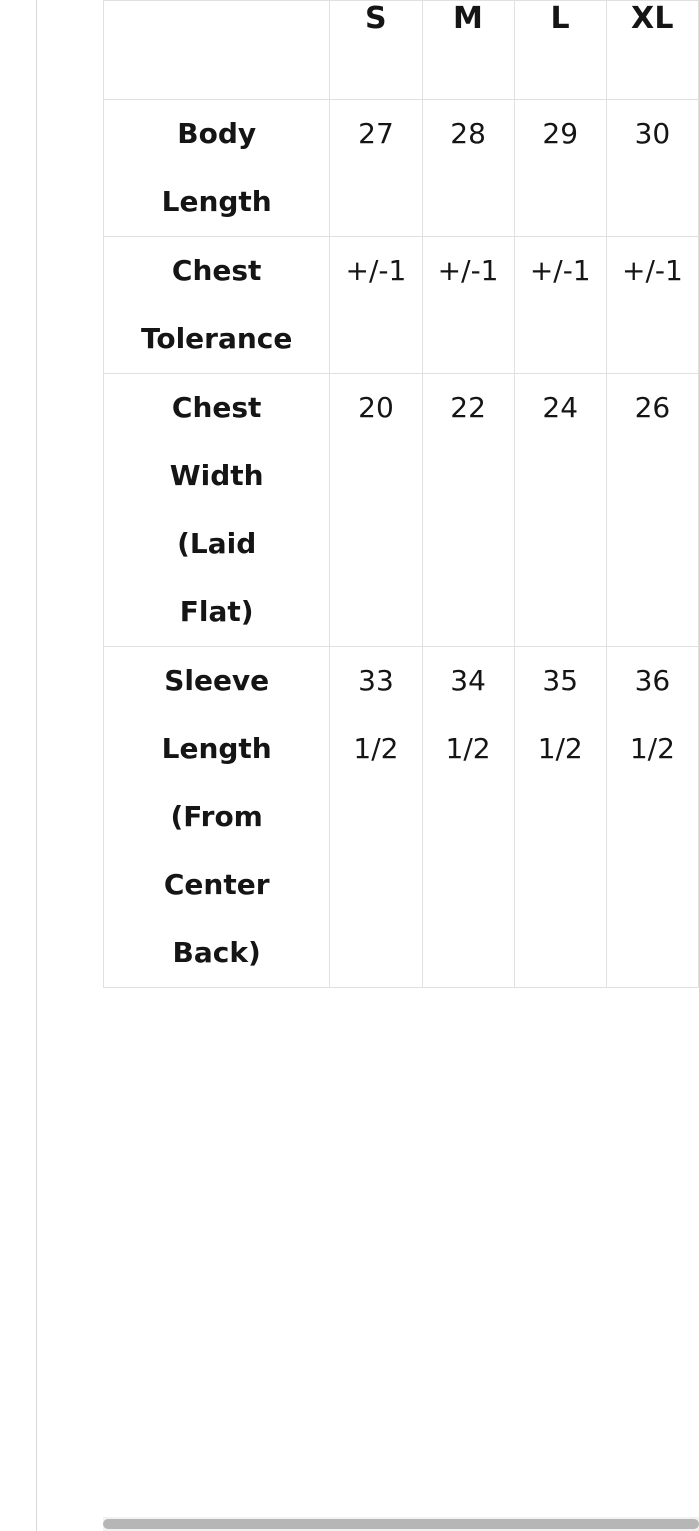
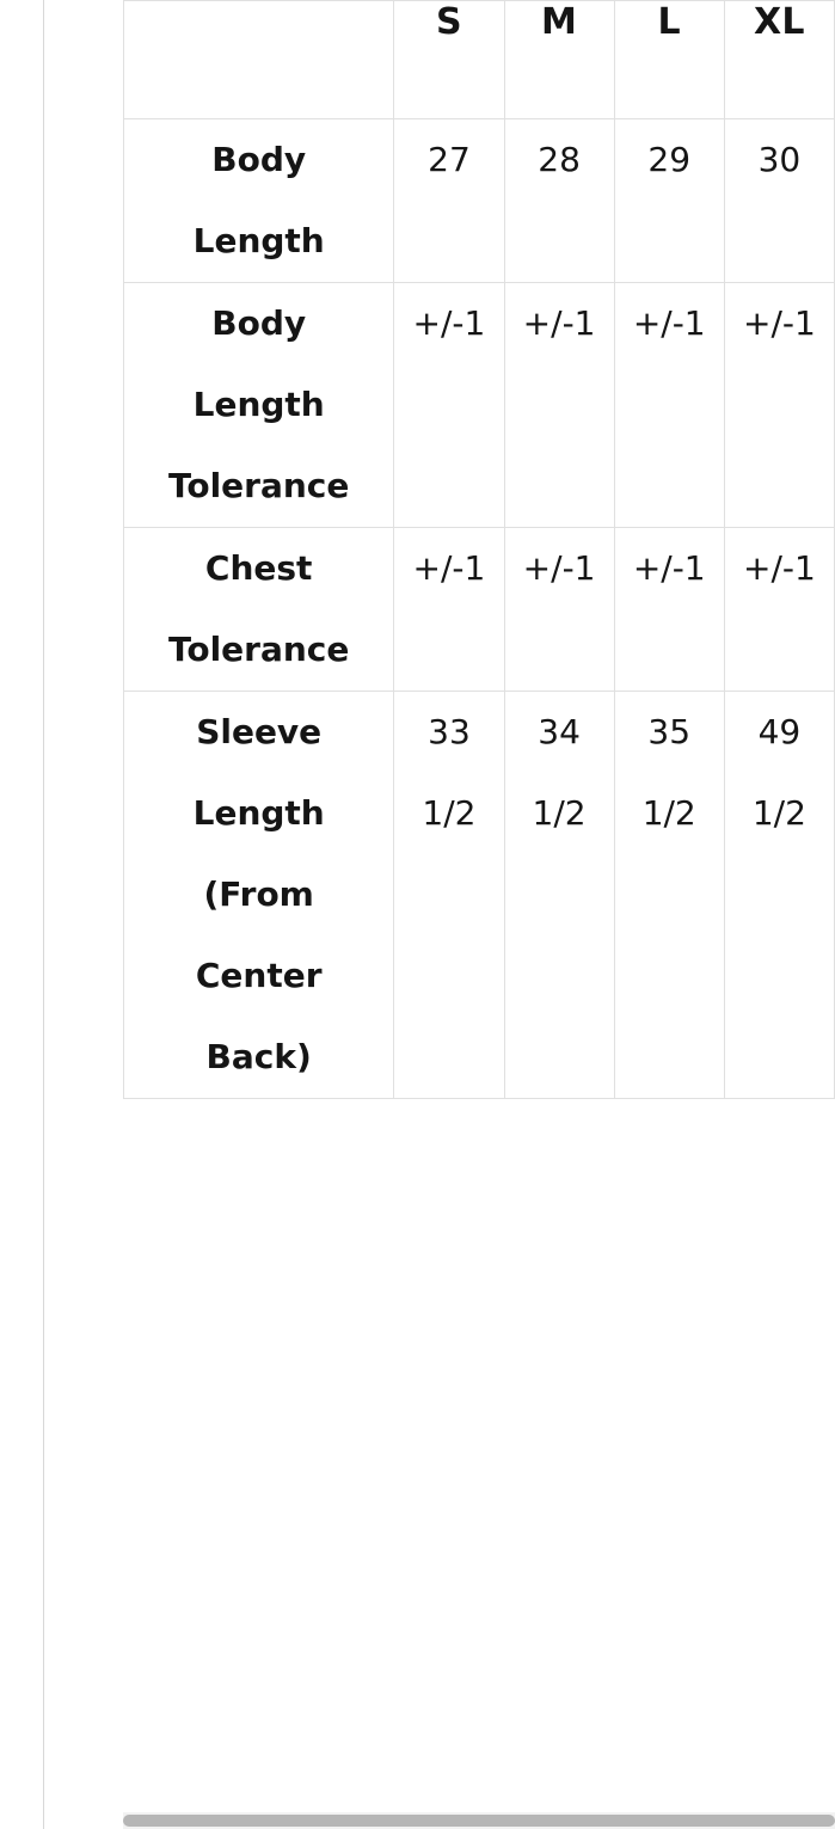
  	S	M	L	XL
  Body Length	27	28	29	30
+ Body Length Tolerance	+/-1	+/-1	+/-1	+/-1
  Chest Tolerance	+/-1	+/-1	+/-1	+/-1
- Chest Width (Laid Flat)	20	22	24	26
- Sleeve Length (From Center Back)	33 1/2	34 1/2	35 1/2	36 1/2
+ Sleeve Length (From Center Back)	33 1/2	34 1/2	35 1/2	49 1/2
